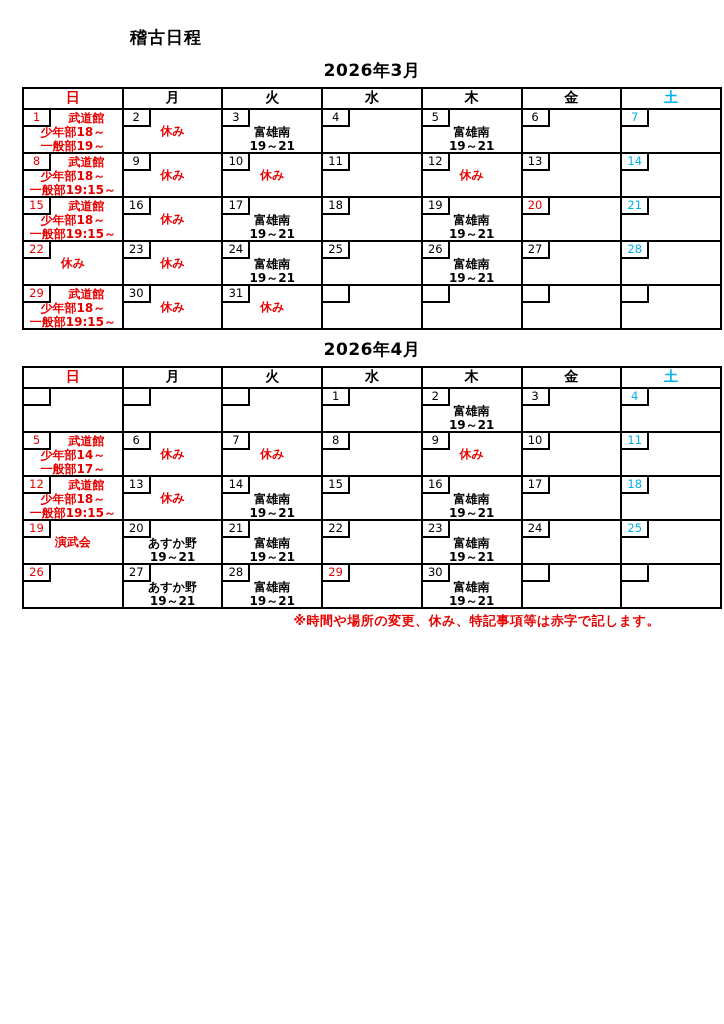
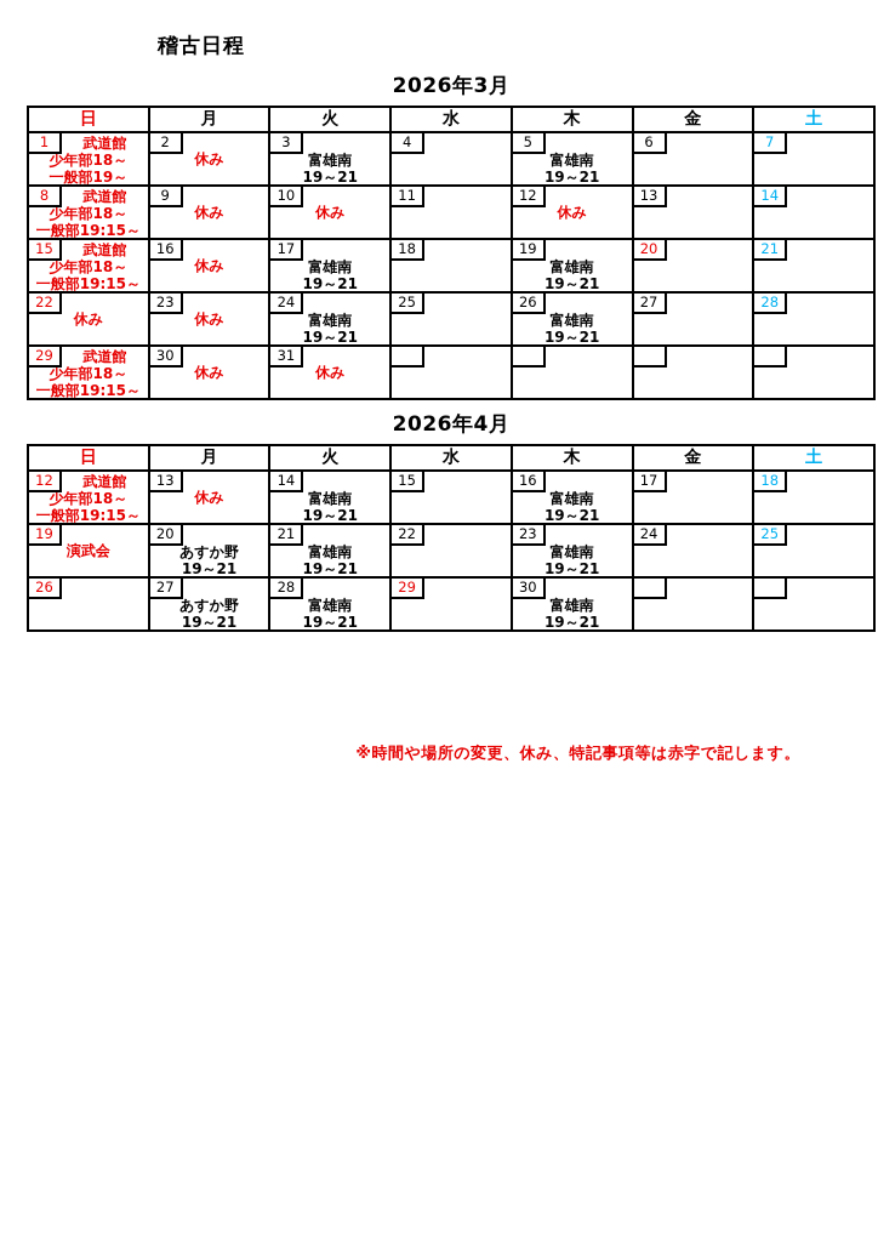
  稽古日程
  2026年3月
  日	月	火	水	木	金	土
  1 武道館少年部18～一般部19～	2休み	3富雄南19～21	4	5富雄南19～21	6	7
  8 武道館少年部18～一般部19:15～	9休み	10休み	11	12休み	13	14
  15 武道館少年部18～一般部19:15～	16休み	17富雄南19～21	18	19富雄南19～21	20	21
  22休み	23休み	24富雄南19～21	25	26富雄南19～21	27	28
  29 武道館少年部18～一般部19:15～	30休み	31休み
  2026年4月
  日	月	火	水	木	金	土
- 			1	2富雄南19～21	3	4
- 5 武道館少年部14～一般部17～	6休み	7休み	8	9休み	10	11
  12 武道館少年部18～一般部19:15～	13休み	14富雄南19～21	15	16富雄南19～21	17	18
  19演武会	20あすか野19～21	21富雄南19～21	22	23富雄南19～21	24	25
  26	27あすか野19～21	28富雄南19～21	29	30富雄南19～21
  ※時間や場所の変更、休み、特記事項等は赤字で記します。
